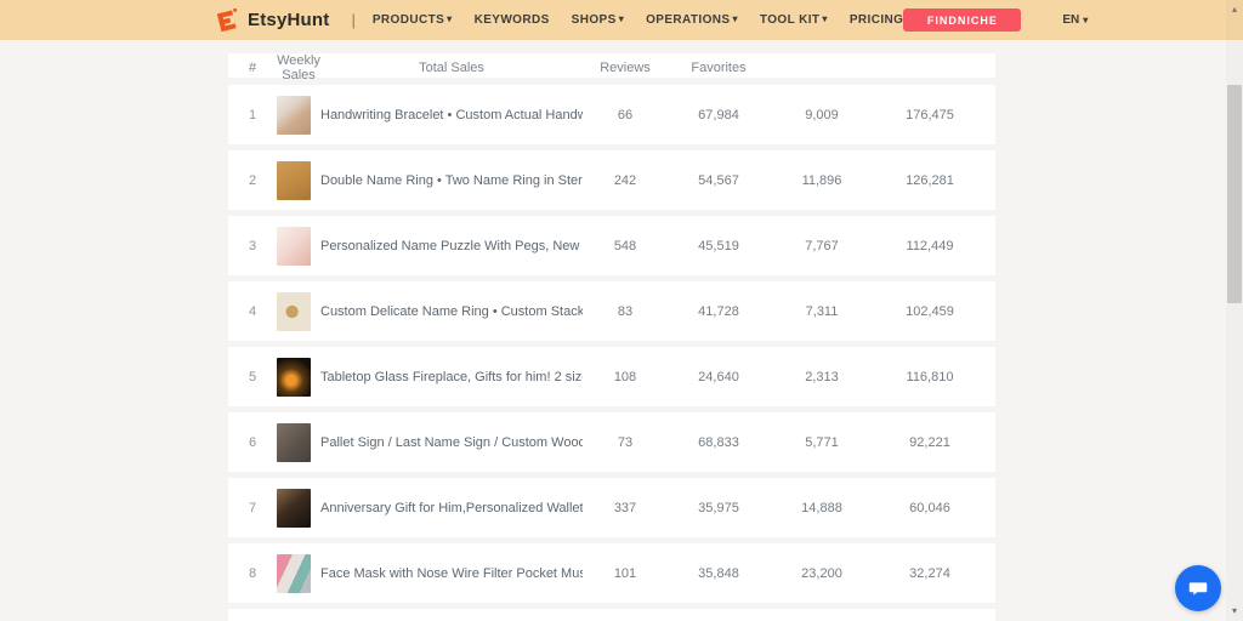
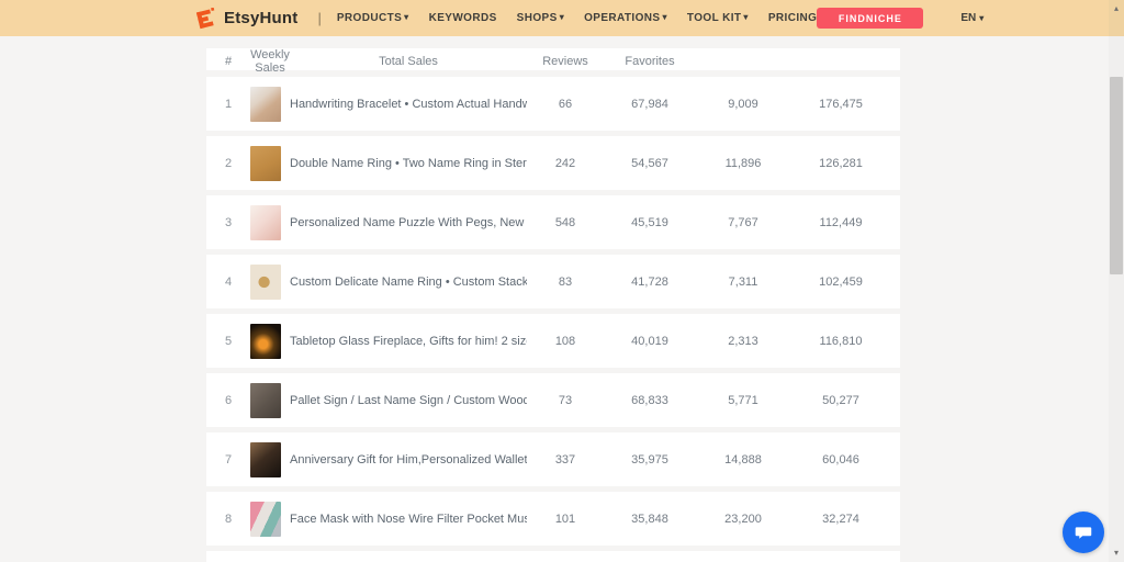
  EtsyHunt
  |
  PRODUCTS ▾
  KEYWORDS
  SHOPS ▾
  OPERATIONS ▾
  TOOL KIT ▾
  PRICING
  FINDNICHE
  EN ▾
  #
  Weekly Sales
  Total Sales
  Reviews
  Favorites
  1
  66
  67,984
  9,009
  176,475
  2
  242
  54,567
  11,896
  126,281
  3
  548
  45,519
  7,767
  112,449
  4
  83
  41,728
  7,311
  102,459
  5
  Tabletop Glass Fireplace, Gifts for him! 2 siz
  108
- 24,640
+ 40,019
  2,313
  116,810
  6
  73
  68,833
  5,771
- 92,221
+ 50,277
  7
  Anniversary Gift for Him,Personalized Wallet
  337
  35,975
  14,888
  60,046
  8
  101
  35,848
  23,200
  32,274
  ▴
  ▾
